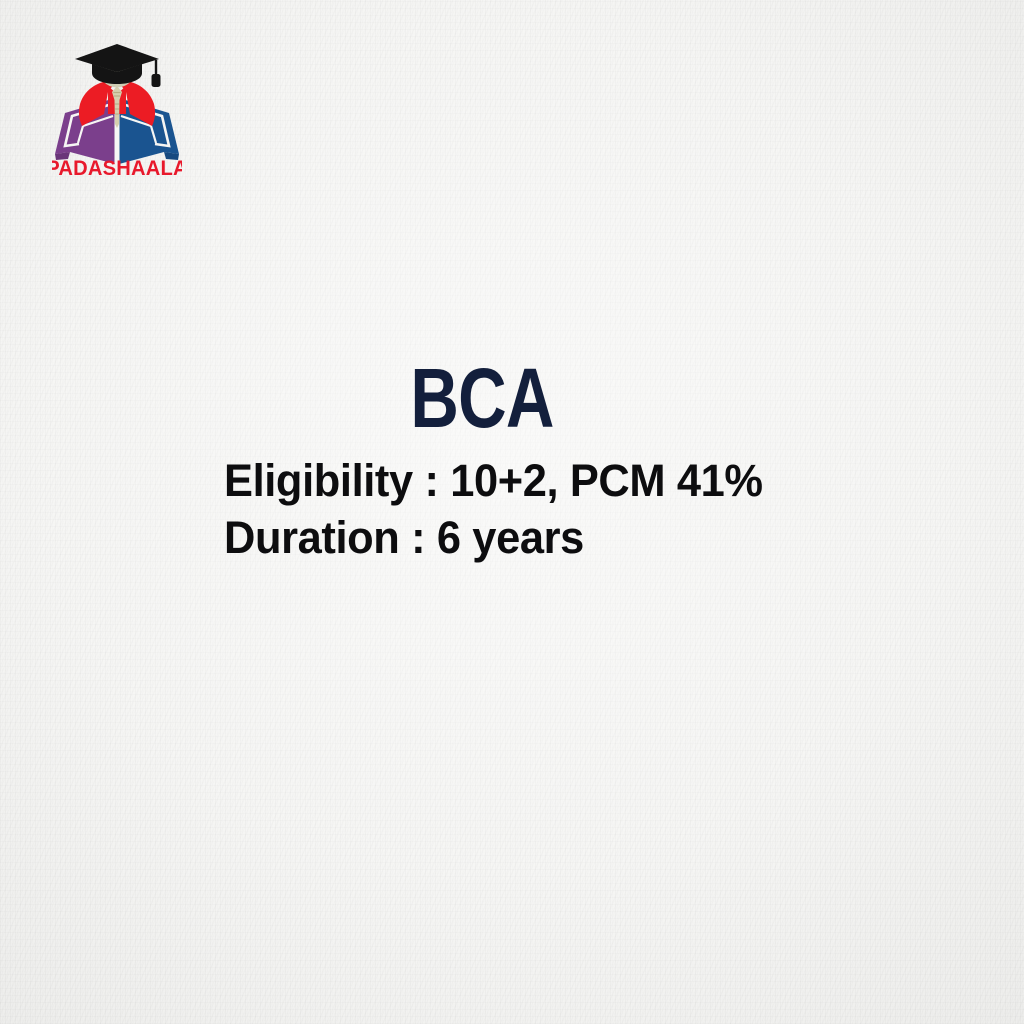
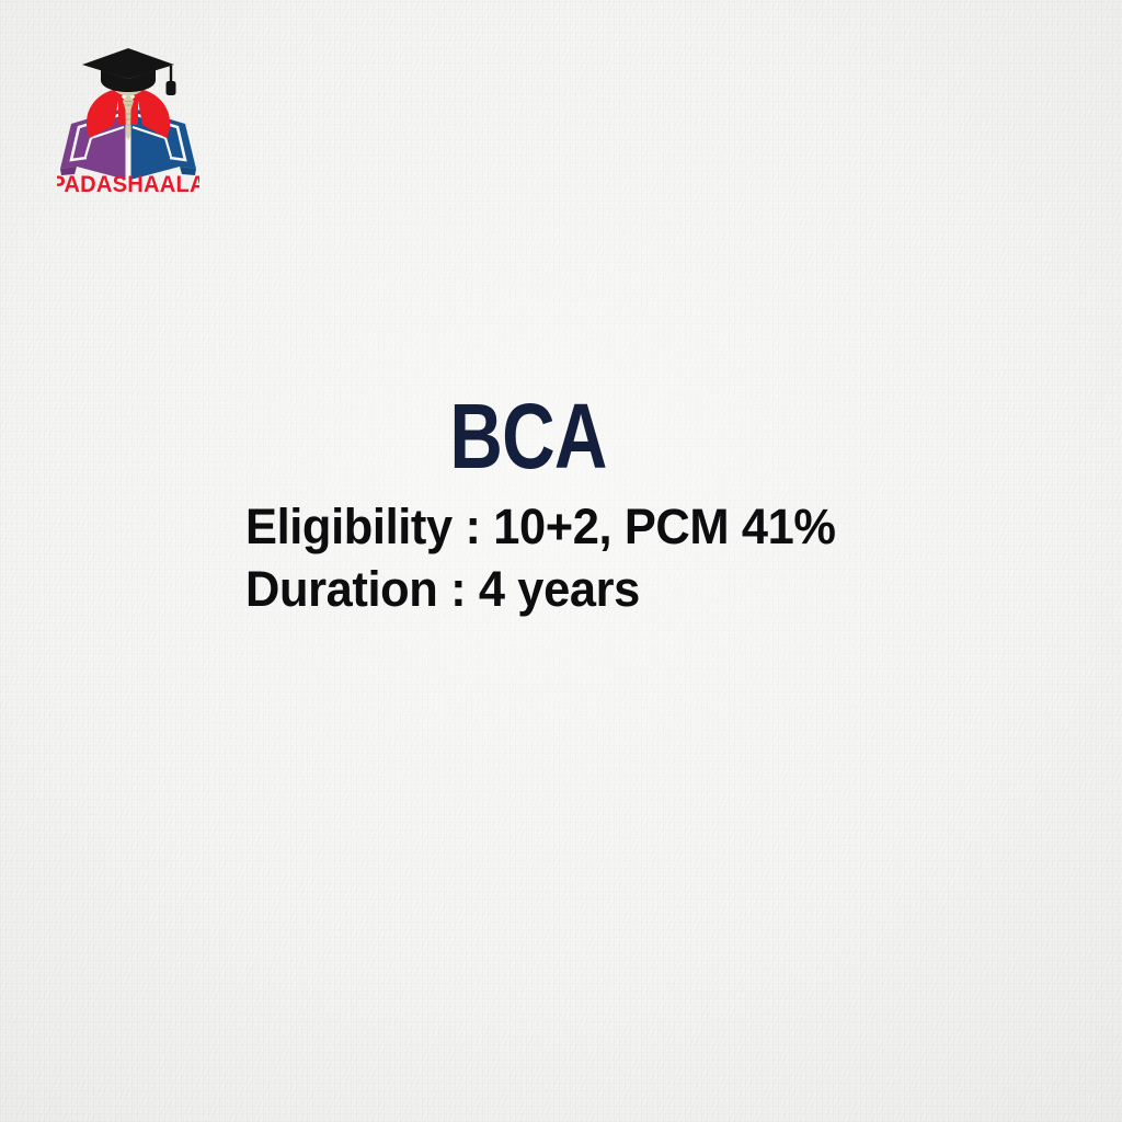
  PADASHAALA
  BCA
  Eligibility : 10+2, PCM 41%
- Duration : 6 years
+ Duration : 4 years
